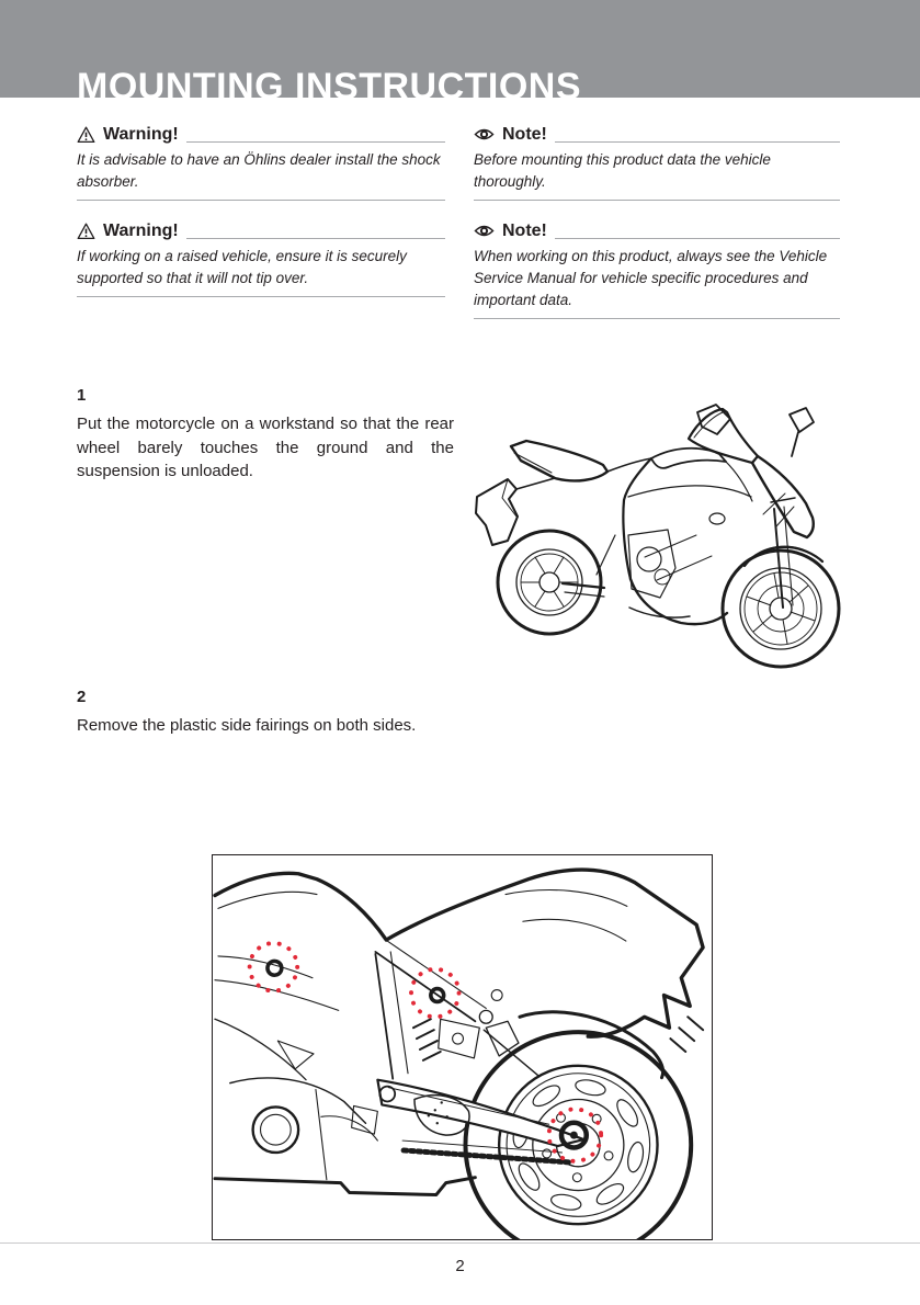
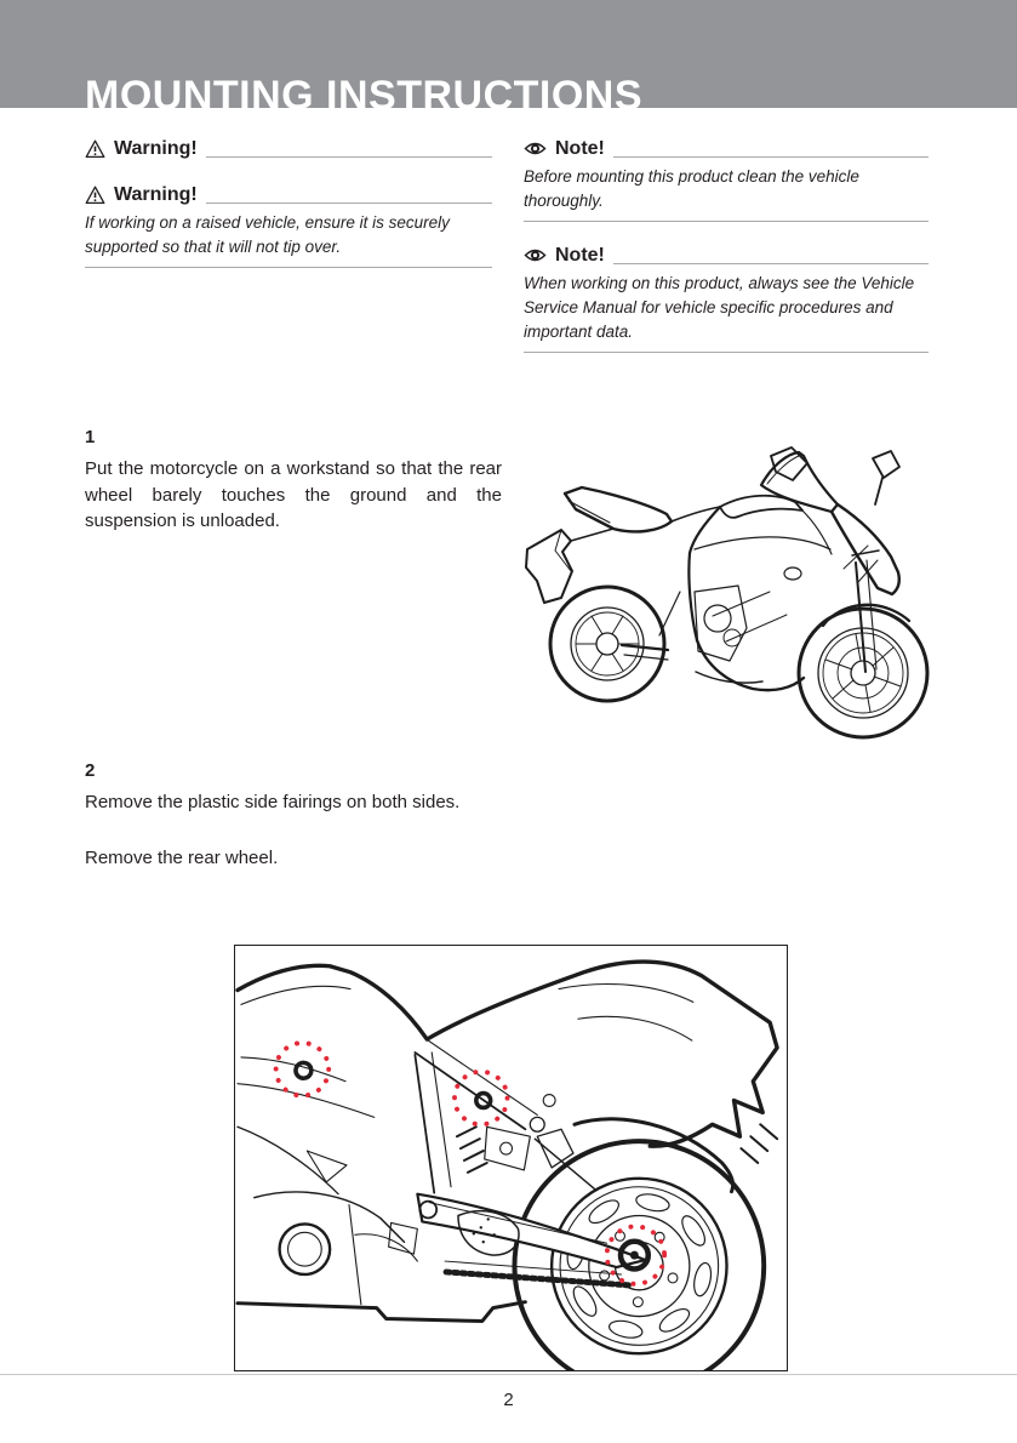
  MOUNTING INSTRUCTIONS
  Warning!
- It is advisable to have an Öhlins dealer install the shock absorber.
  Warning!
  If working on a raised vehicle, ensure it is securely supported so that it will not tip over.
  Note!
- Before mounting this product data the vehicle thoroughly.
+ Before mounting this product clean the vehicle thoroughly.
  Note!
  When working on this product, always see the Vehicle Service Manual for vehicle specific procedures and important data.
  1
  Put the motorcycle on a workstand so that the rear wheel barely touches the ground and the suspension is unloaded.
  2
  Remove the plastic side fairings on both sides.
+ Remove the rear wheel.
  2
